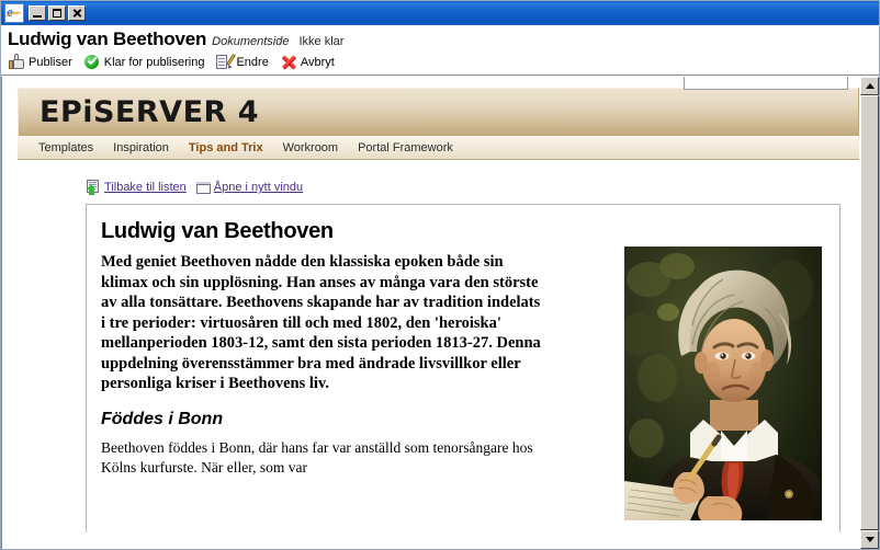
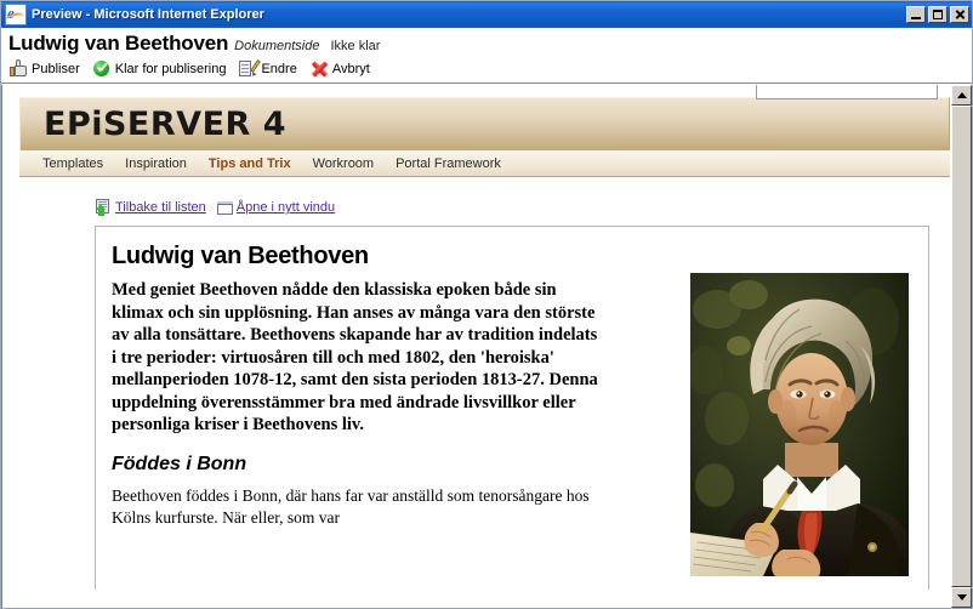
  e
+ Preview - Microsoft Internet Explorer
  Ludwig van Beethoven
  Dokumentside
  Ikke klar
  Publiser
  Klar for publisering
  Endre
  Avbryt
  EPiSERVER 4
  Templates
  Inspiration
  Tips and Trix
  Workroom
  Portal Framework
  Tilbake til listen
  Åpne i nytt vindu
  Ludwig van Beethoven
- Med geniet Beethoven nådde den klassiska epoken både sin klimax och sin upplösning. Han anses av många vara den störste av alla tonsättare. Beethovens skapande har av tradition indelats i tre perioder: virtuosåren till och med 1802, den 'heroiska' mellanperioden 1803-12, samt den sista perioden 1813-27. Denna uppdelning överensstämmer bra med ändrade livsvillkor eller personliga kriser i Beethovens liv.
+ Med geniet Beethoven nådde den klassiska epoken både sin klimax och sin upplösning. Han anses av många vara den störste av alla tonsättare. Beethovens skapande har av tradition indelats i tre perioder: virtuosåren till och med 1802, den 'heroiska' mellanperioden 1078-12, samt den sista perioden 1813-27. Denna uppdelning överensstämmer bra med ändrade livsvillkor eller personliga kriser i Beethovens liv.
  Föddes i Bonn
  Beethoven föddes i Bonn, där hans far var anställd som tenorsångare hos Kölns kurfurste. När eller, som var
